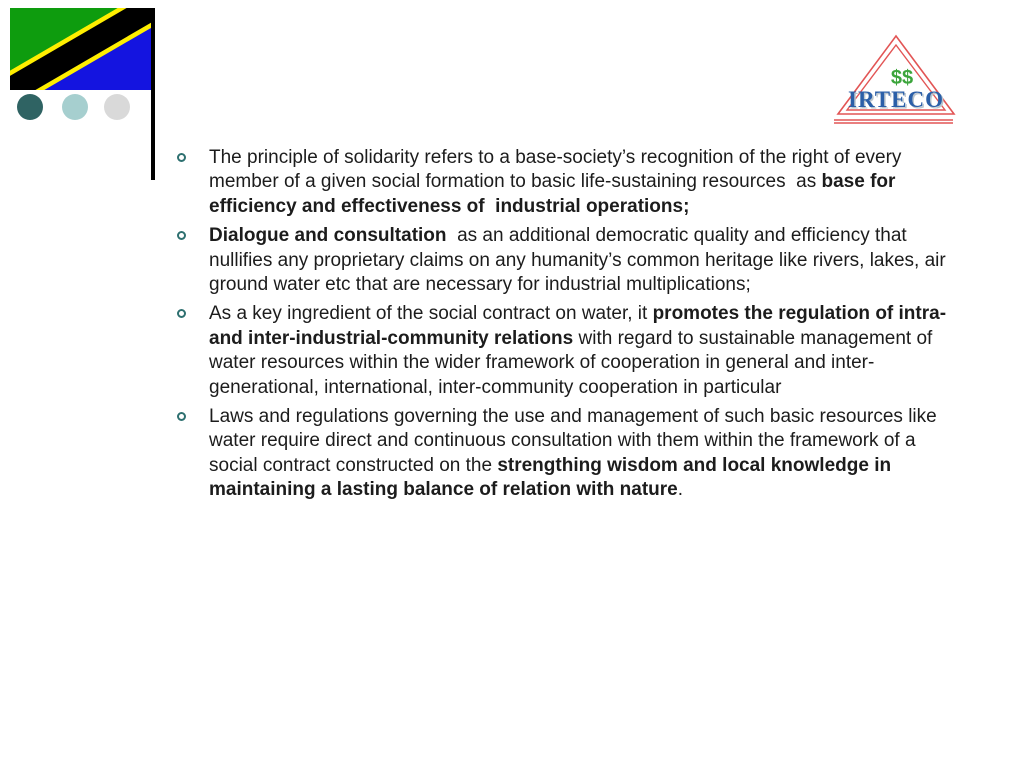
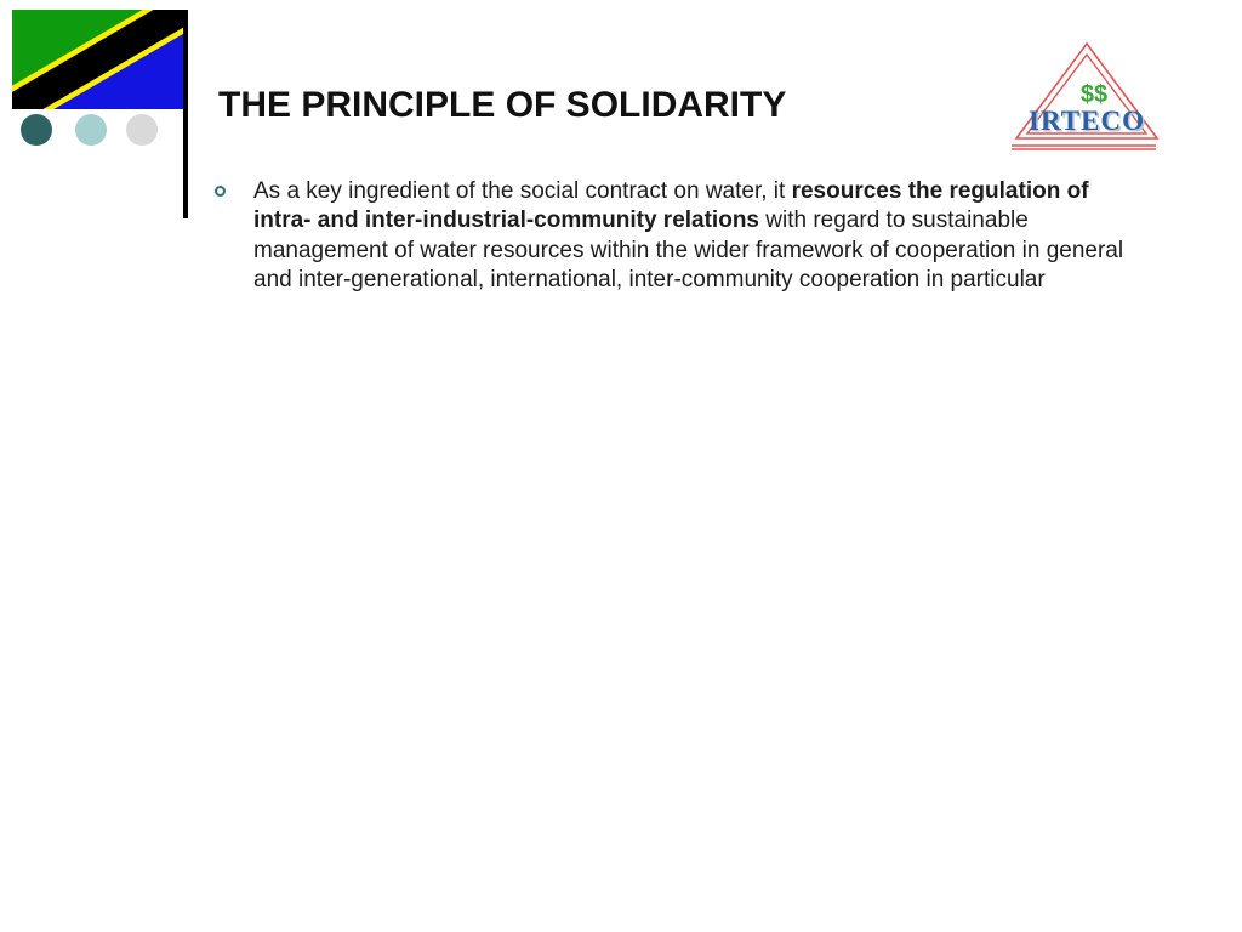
+ THE PRINCIPLE OF SOLIDARITY
  $$
  IRTECO
- The principle of solidarity refers to a base-society’s recognition of the right of every member of a given social formation to basic life-sustaining resources as base for efficiency and effectiveness of industrial operations;
- Dialogue and consultation as an additional democratic quality and efficiency that nullifies any proprietary claims on any humanity’s common heritage like rivers, lakes, air ground water etc that are necessary for industrial multiplications;
- As a key ingredient of the social contract on water, it promotes the regulation of intra- and inter-industrial-community relations with regard to sustainable management of water resources within the wider framework of cooperation in general and inter-generational, international, inter-community cooperation in particular
+ As a key ingredient of the social contract on water, it resources the regulation of intra- and inter-industrial-community relations with regard to sustainable management of water resources within the wider framework of cooperation in general and inter-generational, international, inter-community cooperation in particular
- Laws and regulations governing the use and management of such basic resources like water require direct and continuous consultation with them within the framework of a social contract constructed on the strengthing wisdom and local knowledge in maintaining a lasting balance of relation with nature.
